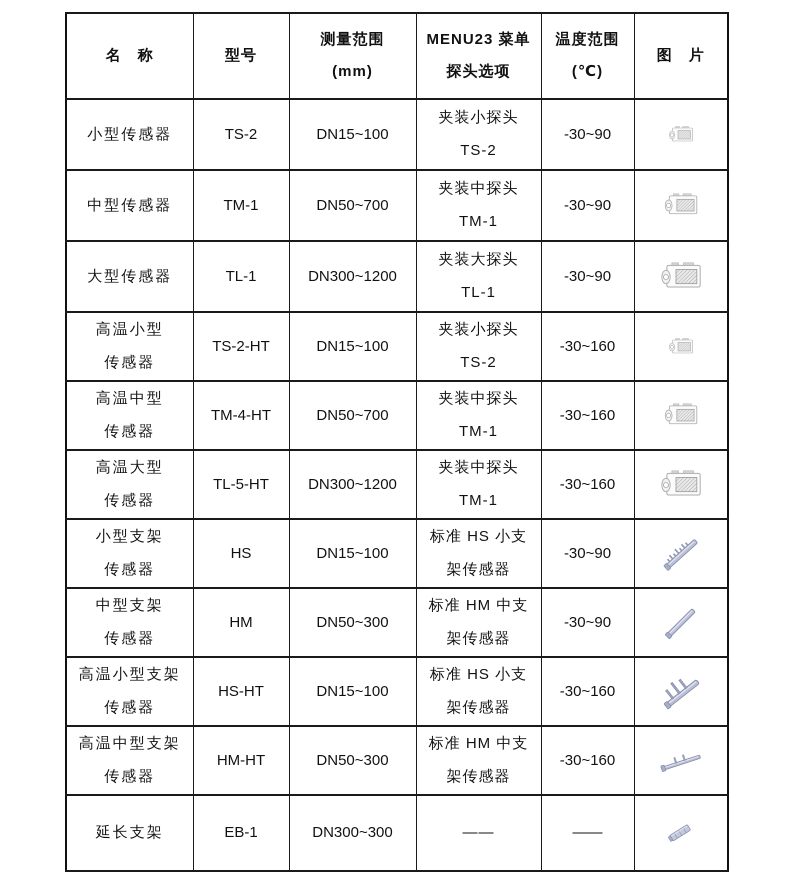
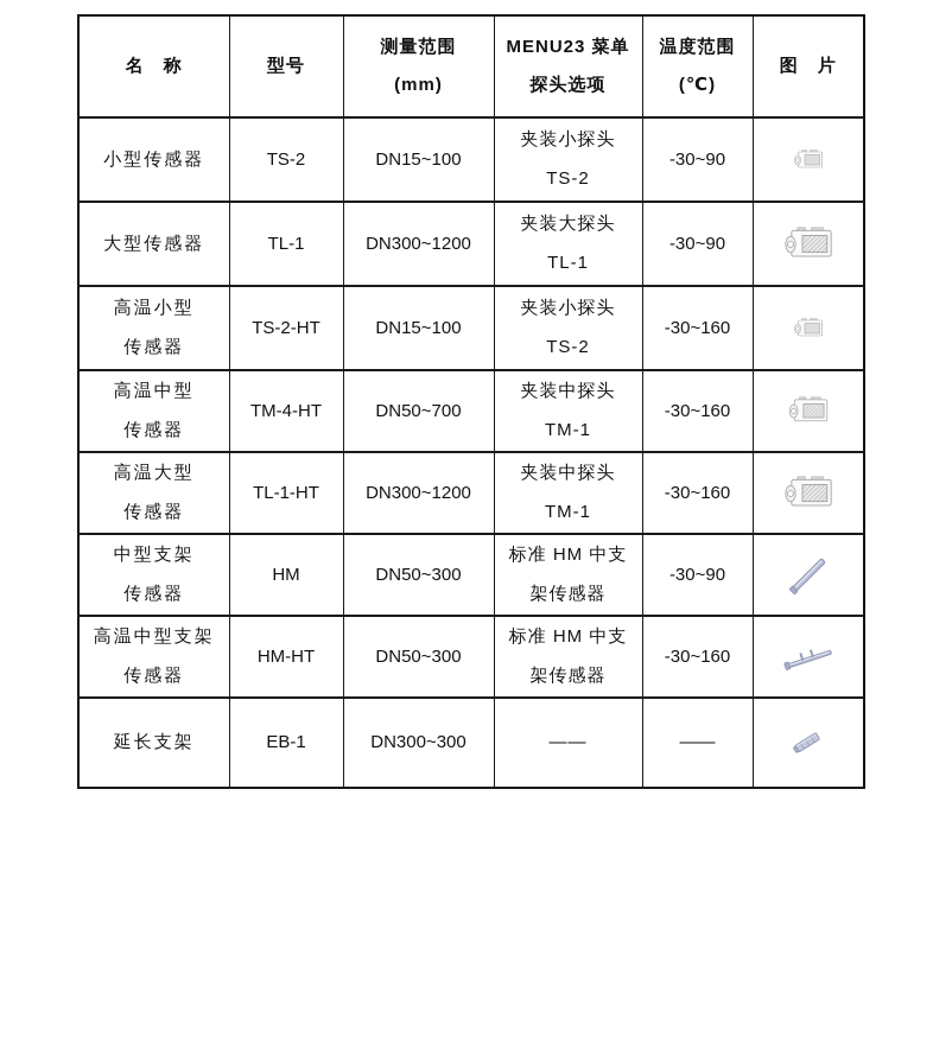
  名 称	型号	测量范围 (mm)	MENU23 菜单 探头选项	温度范围 (℃)	图 片
  小型传感器	TS-2	DN15~100	夹装小探头TS-2	-30~90
- 中型传感器	TM-1	DN50~700	夹装中探头TM-1	-30~90
  大型传感器	TL-1	DN300~1200	夹装大探头TL-1	-30~90
  高温小型传感器	TS-2-HT	DN15~100	夹装小探头TS-2	-30~160
  高温中型传感器	TM-4-HT	DN50~700	夹装中探头TM-1	-30~160
- 高温大型传感器	TL-5-HT	DN300~1200	夹装中探头TM-1	-30~160
+ 高温大型传感器	TL-1-HT	DN300~1200	夹装中探头TM-1	-30~160
- 小型支架传感器	HS	DN15~100	标准 HS 小支架传感器	-30~90
  中型支架传感器	HM	DN50~300	标准 HM 中支架传感器	-30~90
- 高温小型支架传感器	HS-HT	DN15~100	标准 HS 小支架传感器	-30~160
  高温中型支架传感器	HM-HT	DN50~300	标准 HM 中支架传感器	-30~160
  延长支架	EB-1	DN300~300	——	——
